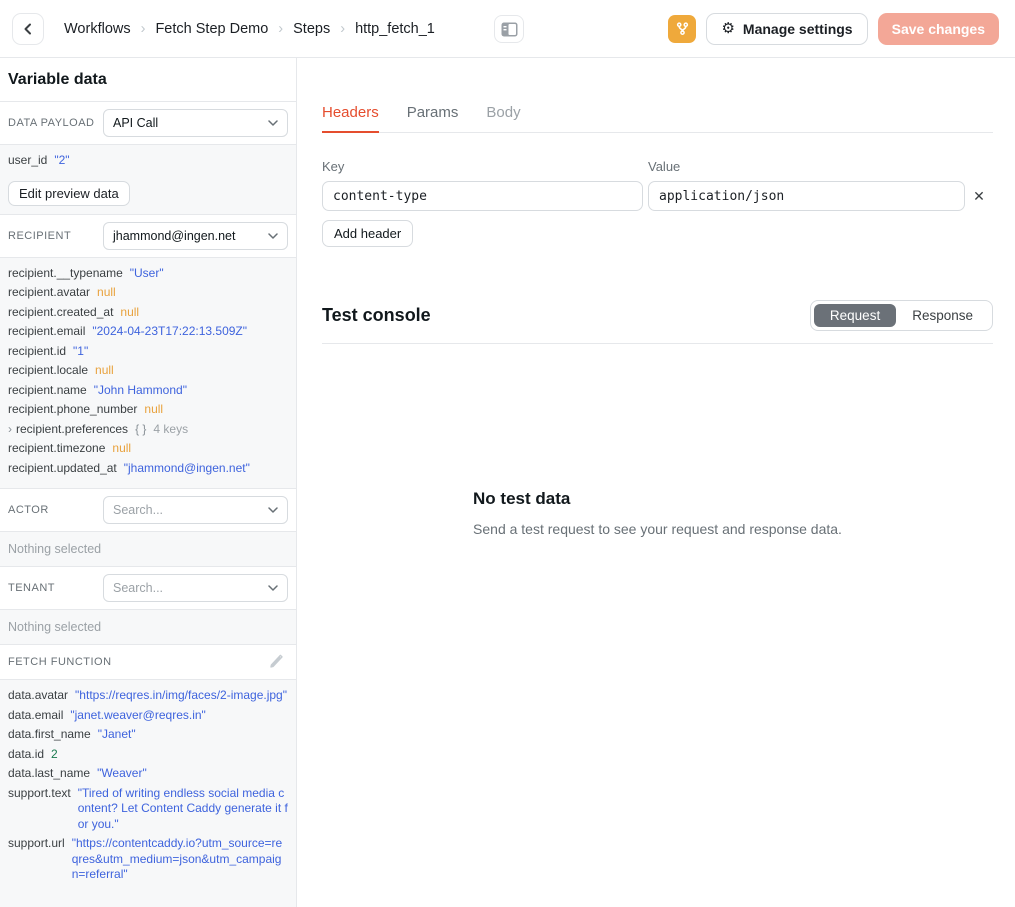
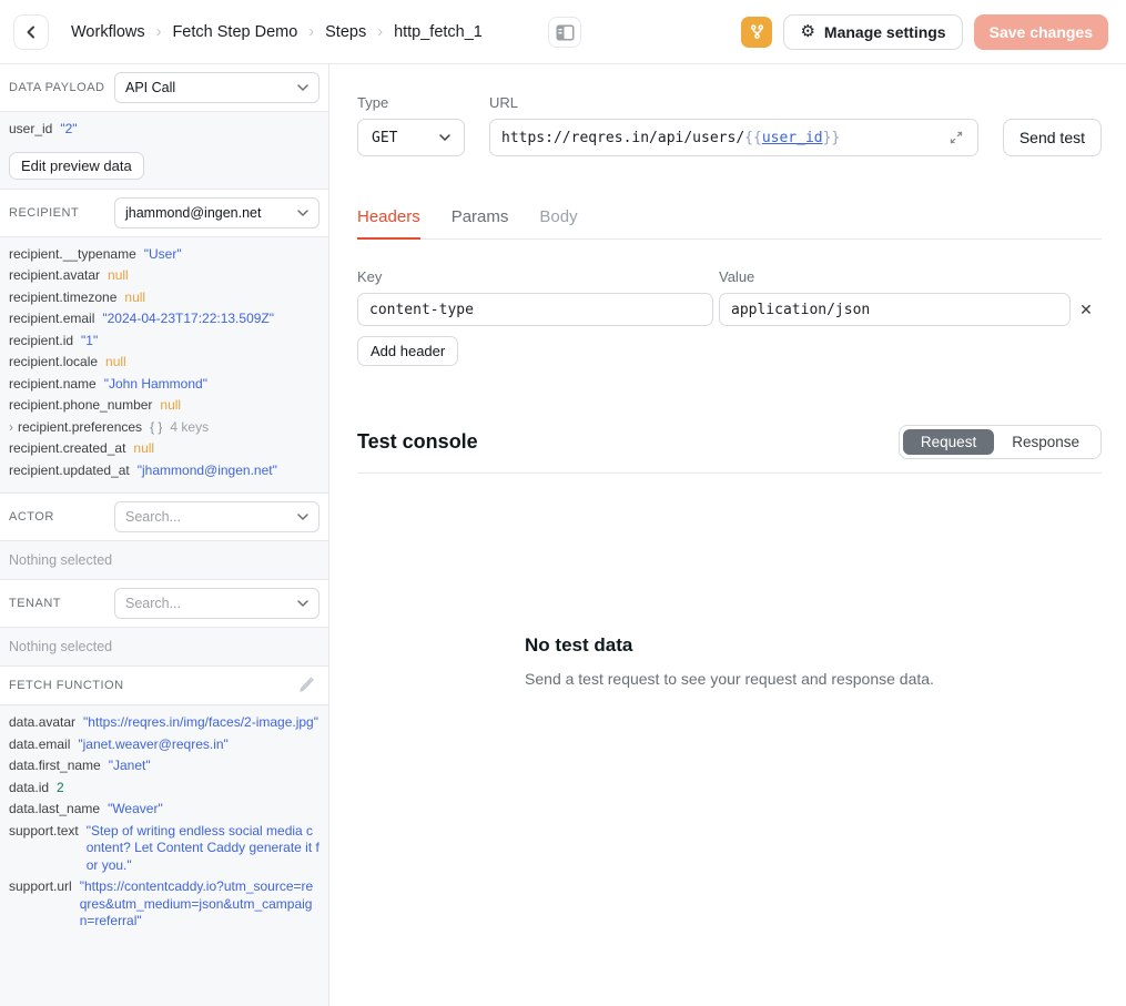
  Workflows
  ›
  Fetch Step Demo
  ›
  Steps
  ›
  http_fetch_1
  ⚙
  Manage settings
  Save changes
- Variable data
  DATA PAYLOAD
  API Call
  user_id
  "2"
  Edit preview data
  RECIPIENT
  jhammond@ingen.net
  recipient.__typename
  "User"
  recipient.avatar
  null
- recipient.created_at
+ recipient.timezone
  null
  recipient.email
  "2024-04-23T17:22:13.509Z"
  recipient.id
  "1"
  recipient.locale
  null
  recipient.name
  "John Hammond"
  recipient.phone_number
  null
  ›
  recipient.preferences
  { }
  4 keys
- recipient.timezone
+ recipient.created_at
  null
  recipient.updated_at
  "jhammond@ingen.net"
  ACTOR
  Search...
  Nothing selected
  TENANT
  Search...
  Nothing selected
  FETCH FUNCTION
  data.avatar
  "https://reqres.in/img/faces/2-image.jpg"
  data.email
  "janet.weaver@reqres.in"
  data.first_name
  "Janet"
  data.id
  2
  data.last_name
  "Weaver"
  support.text
- "Tired of writing endless social media content? Let Content Caddy generate it for you."
+ "Step of writing endless social media content? Let Content Caddy generate it for you."
  support.url
  "https://contentcaddy.io?utm_source=reqres&utm_medium=json&utm_campaign=referral"
+ Type
+ GET
+ URL
+ https://reqres.in/api/users/{{user_id}}
+ Send test
  Headers
  Params
  Body
  Key
  Value
  content-type
  application/json
  ✕
  Add header
  Test console
  Request
  Response
  No test data
  Send a test request to see your request and response data.
